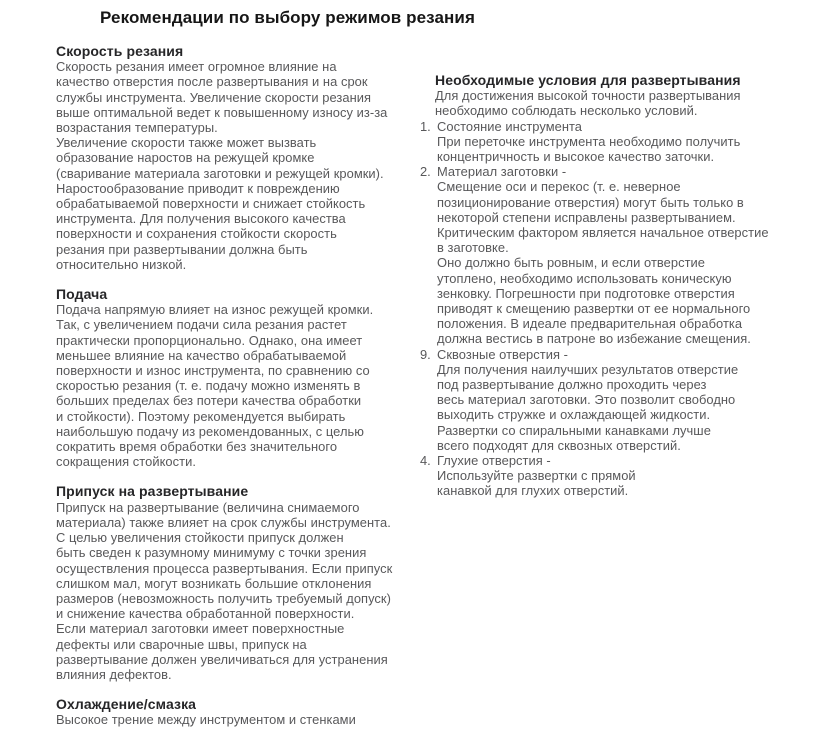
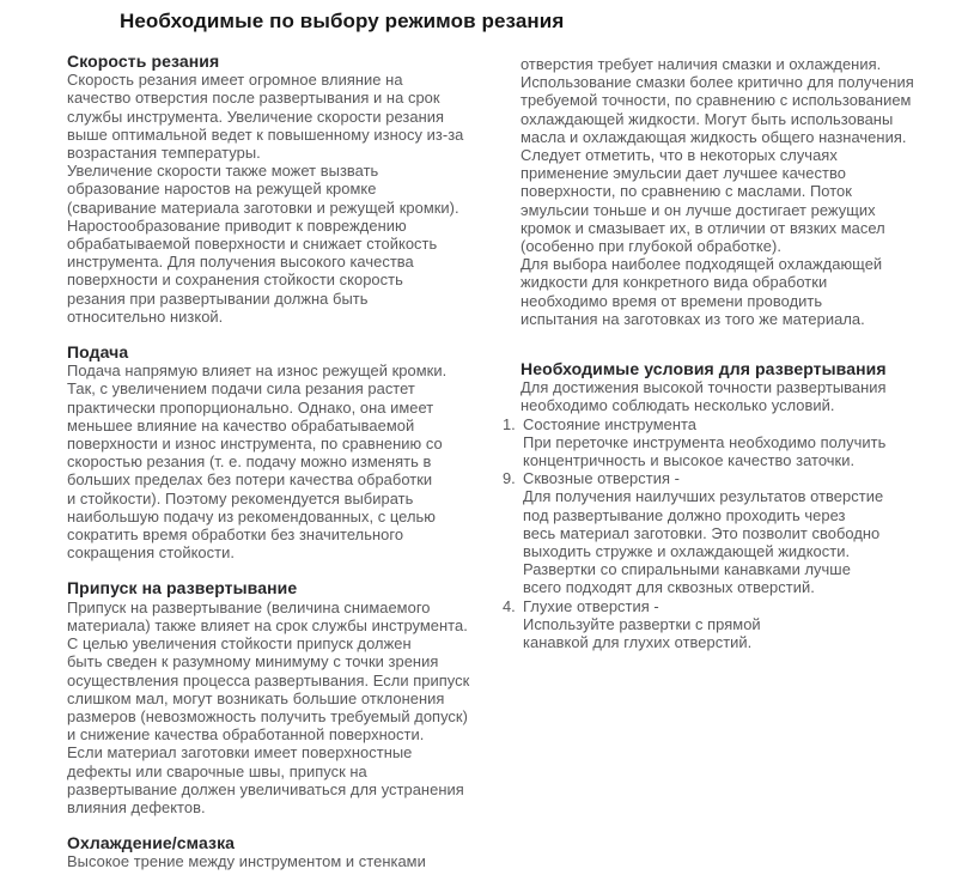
- Рекомендации по выбору режимов резания
+ Необходимые по выбору режимов резания
  Скорость резания
  Скорость резания имеет огромное влияние на
  качество отверстия после развертывания и на срок
  службы инструмента. Увеличение скорости резания
  выше оптимальной ведет к повышенному износу из-за
  возрастания температуры.
  Увеличение скорости также может вызвать
  образование наростов на режущей кромке
  (сваривание материала заготовки и режущей кромки).
  Наростообразование приводит к повреждению
  обрабатываемой поверхности и снижает стойкость
  инструмента. Для получения высокого качества
  поверхности и сохранения стойкости скорость
  резания при развертывании должна быть
  относительно низкой.
  Подача
  Подача напрямую влияет на износ режущей кромки.
  Так, с увеличением подачи сила резания растет
  практически пропорционально. Однако, она имеет
  меньшее влияние на качество обрабатываемой
  поверхности и износ инструмента, по сравнению со
  скоростью резания (т. е. подачу можно изменять в
  больших пределах без потери качества обработки
  и стойкости). Поэтому рекомендуется выбирать
  наибольшую подачу из рекомендованных, с целью
  сократить время обработки без значительного
  сокращения стойкости.
  Припуск на развертывание
  Припуск на развертывание (величина снимаемого
  материала) также влияет на срок службы инструмента.
  С целью увеличения стойкости припуск должен
  быть сведен к разумному минимуму с точки зрения
  осуществления процесса развертывания. Если припуск
  слишком мал, могут возникать большие отклонения
  размеров (невозможность получить требуемый допуск)
  и снижение качества обработанной поверхности.
  Если материал заготовки имеет поверхностные
  дефекты или сварочные швы, припуск на
  развертывание должен увеличиваться для устранения
  влияния дефектов.
  Охлаждение/смазка
  Высокое трение между инструментом и стенками
+ отверстия требует наличия смазки и охлаждения.
+ Использование смазки более критично для получения
+ требуемой точности, по сравнению с использованием
+ охлаждающей жидкости. Могут быть использованы
+ масла и охлаждающая жидкость общего назначения.
+ Следует отметить, что в некоторых случаях
+ применение эмульсии дает лучшее качество
+ поверхности, по сравнению с маслами. Поток
+ эмульсии тоньше и он лучше достигает режущих
+ кромок и смазывает их, в отличии от вязких масел
+ (особенно при глубокой обработке).
+ Для выбора наиболее подходящей охлаждающей
+ жидкости для конкретного вида обработки
+ необходимо время от времени проводить
+ испытания на заготовках из того же материала.
  Необходимые условия для развертывания
  Для достижения высокой точности развертывания
  необходимо соблюдать несколько условий.
  1.
  Состояние инструмента
  При переточке инструмента необходимо получить
  концентричность и высокое качество заточки.
- 2.
- Материал заготовки -
- Смещение оси и перекос (т. е. неверное
- позиционирование отверстия) могут быть только в
- некоторой степени исправлены развертыванием.
- Критическим фактором является начальное отверстие
- в заготовке.
- Оно должно быть ровным, и если отверстие
- утоплено, необходимо использовать коническую
- зенковку. Погрешности при подготовке отверстия
- приводят к смещению развертки от ее нормального
- положения. В идеале предварительная обработка
- должна вестись в патроне во избежание смещения.
  9.
  Сквозные отверстия -
  Для получения наилучших результатов отверстие
  под развертывание должно проходить через
  весь материал заготовки. Это позволит свободно
  выходить стружке и охлаждающей жидкости.
  Развертки со спиральными канавками лучше
  всего подходят для сквозных отверстий.
  4.
  Глухие отверстия -
  Используйте развертки с прямой
  канавкой для глухих отверстий.
